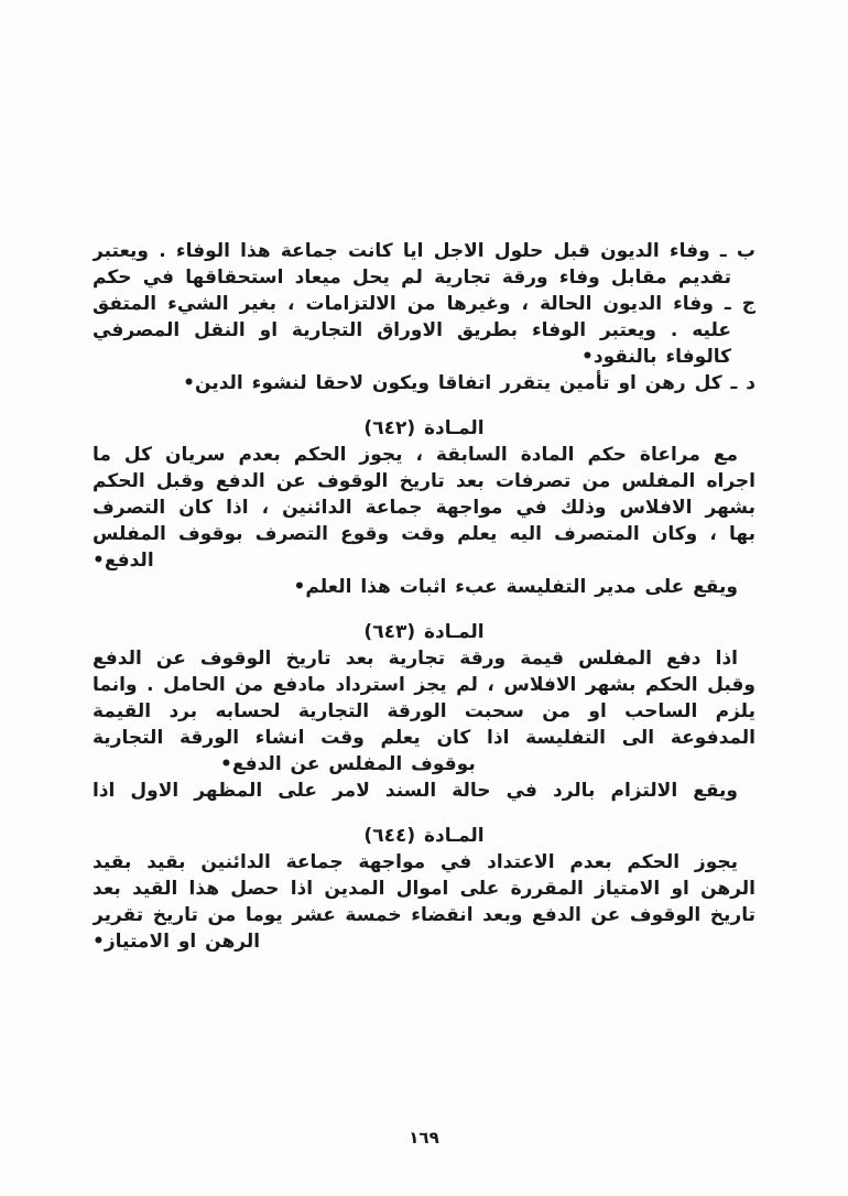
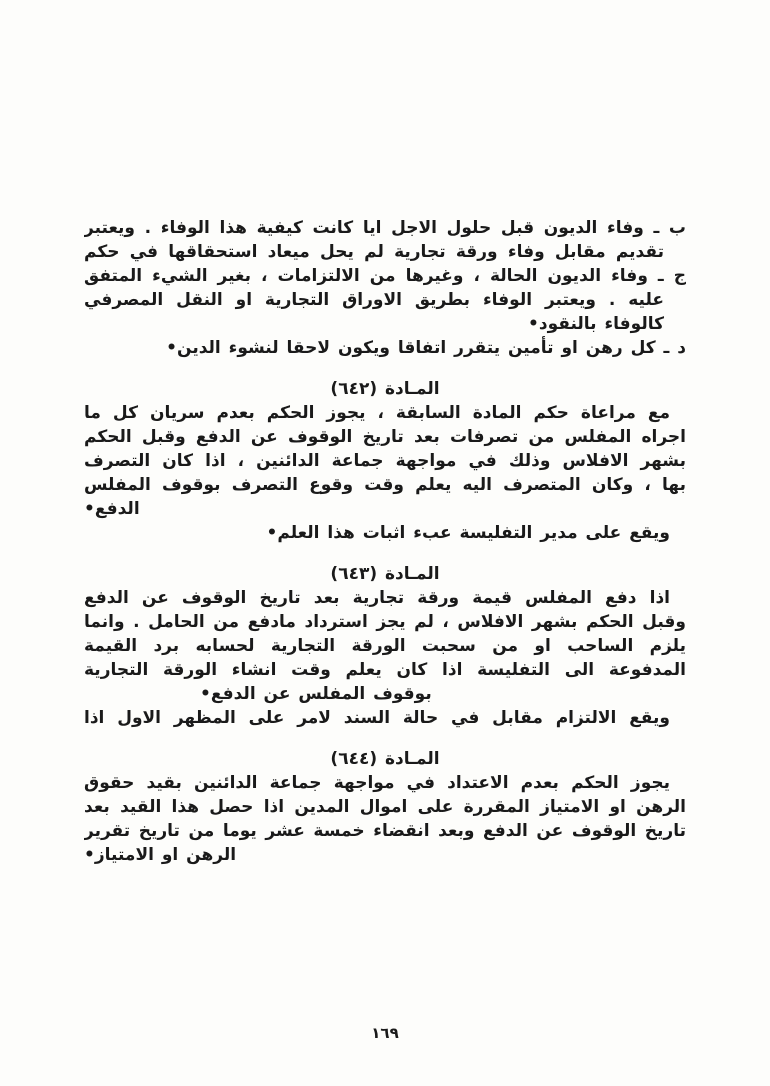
- ب ـ وفاء الديون قبل حلول الاجل ايا كانت جماعة هذا الوفاء . ويعتبر
+ ب ـ وفاء الديون قبل حلول الاجل ايا كانت كيفية هذا الوفاء . ويعتبر
  تقديم مقابل وفاء ورقة تجارية لم يحل ميعاد استحقاقها في حكم
  ج ـ وفاء الديون الحالة ، وغيرها من الالتزامات ، بغير الشيء المتفق
  عليه . ويعتبر الوفاء بطريق الاوراق التجارية او النقل المصرفي
  كالوفاء بالنقود•
  د ـ كل رهن او تأمين يتقرر اتفاقا ويكون لاحقا لنشوء الدين•
  المـادة (٦٤٢)
  مع مراعاة حكم المادة السابقة ، يجوز الحكم بعدم سريان كل ما
  اجراه المفلس من تصرفات بعد تاريخ الوقوف عن الدفع وقبل الحكم
  بشهر الافلاس وذلك في مواجهة جماعة الدائنين ، اذا كان التصرف
  بها ، وكان المتصرف اليه يعلم وقت وقوع التصرف بوقوف المفلس
  الدفع•
  ويقع على مدير التفليسة عبء اثبات هذا العلم•
  المـادة (٦٤٣)
  اذا دفع المفلس قيمة ورقة تجارية بعد تاريخ الوقوف عن الدفع
  وقبل الحكم بشهر الافلاس ، لم يجز استرداد مادفع من الحامل . وانما
  يلزم الساحب او من سحبت الورقة التجارية لحسابه برد القيمة
  المدفوعة الى التفليسة اذا كان يعلم وقت انشاء الورقة التجارية
  بوقوف المفلس عن الدفع•
- ويقع الالتزام بالرد في حالة السند لامر على المظهر الاول اذا
+ ويقع الالتزام مقابل في حالة السند لامر على المظهر الاول اذا
  المـادة (٦٤٤)
- يجوز الحكم بعدم الاعتداد في مواجهة جماعة الدائنين بقيد بقيد
+ يجوز الحكم بعدم الاعتداد في مواجهة جماعة الدائنين بقيد حقوق
  الرهن او الامتياز المقررة على اموال المدين اذا حصل هذا القيد بعد
  تاريخ الوقوف عن الدفع وبعد انقضاء خمسة عشر يوما من تاريخ تقرير
  الرهن او الامتياز•
  ١٦٩
